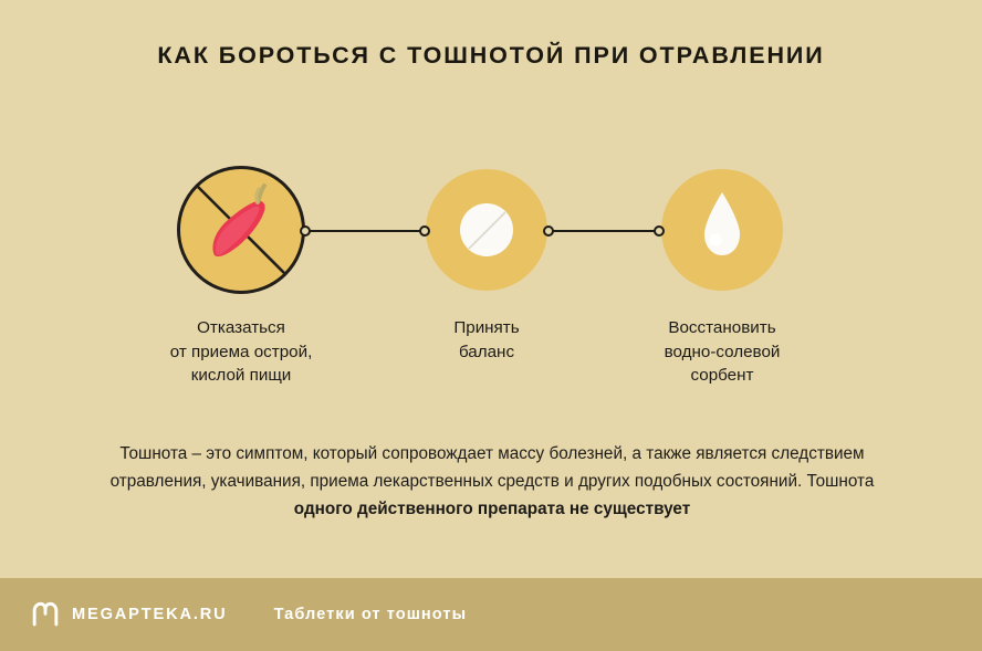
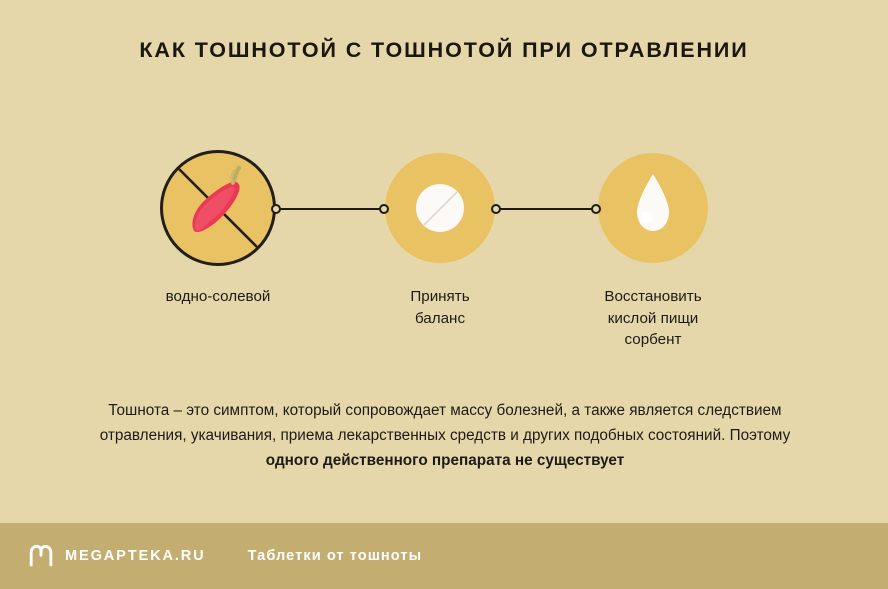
- КАК БОРОТЬСЯ С ТОШНОТОЙ ПРИ ОТРАВЛЕНИИ
+ КАК ТОШНОТОЙ С ТОШНОТОЙ ПРИ ОТРАВЛЕНИИ
- Отказаться
- от приема острой,
- кислой пищи
+ водно-солевой
  Принять
  баланс
  Восстановить
- водно-солевой
+ кислой пищи
  сорбент
- Тошнота – это симптом, который сопровождает массу болезней, а также является следствием отравления, укачивания, приема лекарственных средств и других подобных состояний. Тошнота одного действенного препарата не существует
+ Тошнота – это симптом, который сопровождает массу болезней, а также является следствием отравления, укачивания, приема лекарственных средств и других подобных состояний. Поэтому одного действенного препарата не существует
  MEGAPTEKA.RU
  Таблетки от тошноты
